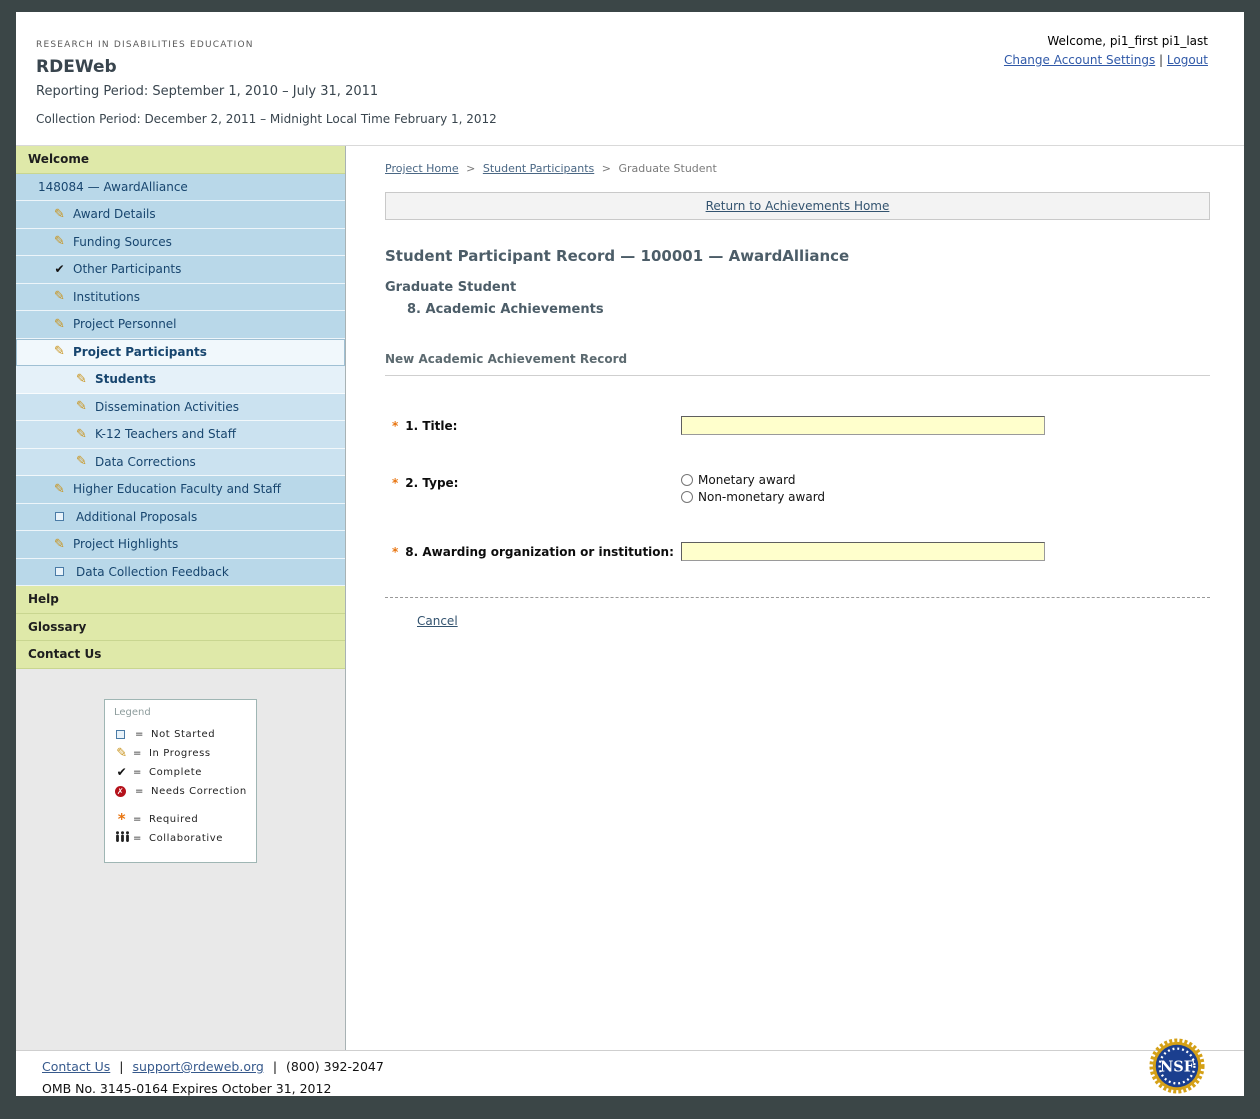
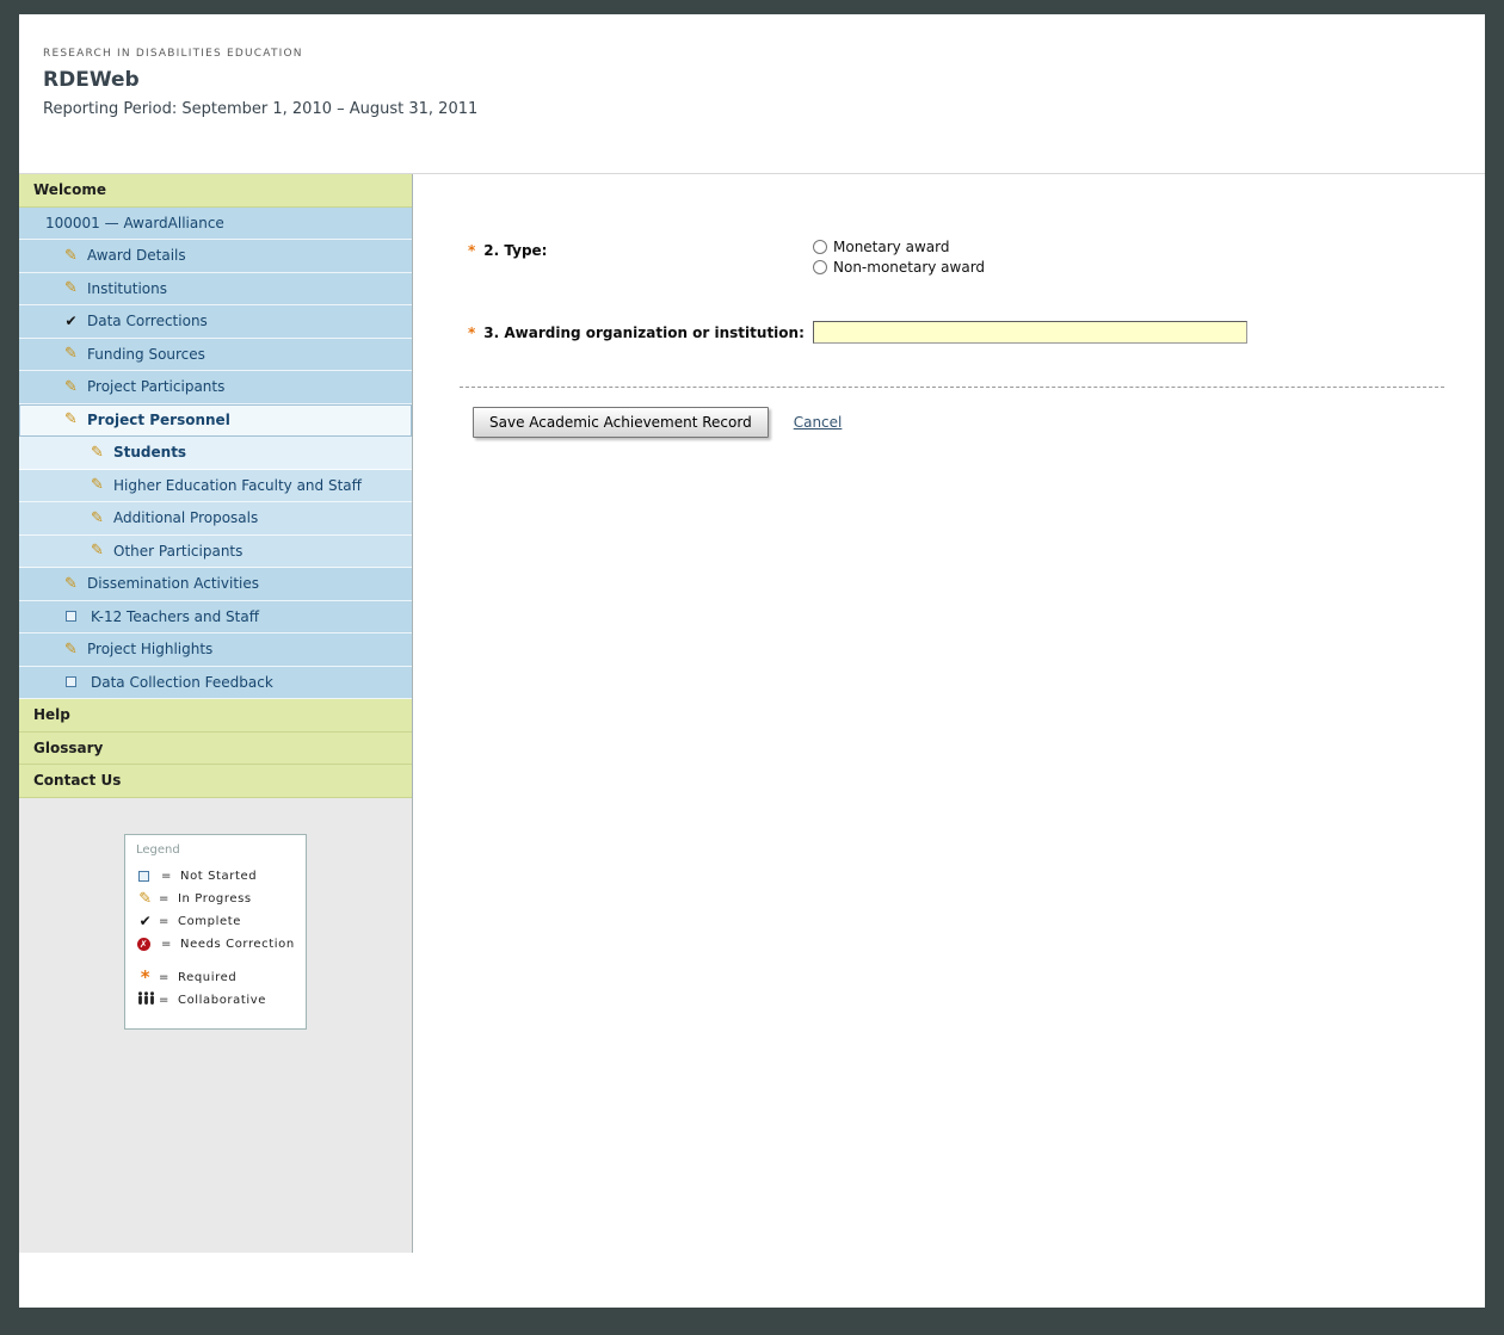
  RESEARCH IN DISABILITIES EDUCATION
  RDEWeb
- Reporting Period: September 1, 2010 – July 31, 2011
+ Reporting Period: September 1, 2010 – August 31, 2011
- Collection Period: December 2, 2011 – Midnight Local Time February 1, 2012
- Welcome, pi1_first pi1_last
- Change Account Settings | Logout
  Welcome
- 148084 — AwardAlliance
+ 100001 — AwardAlliance
  ✎
  Award Details
  ✎
- Funding Sources
+ Institutions
  ✔
- Other Participants
+ Data Corrections
  ✎
- Institutions
+ Funding Sources
  ✎
- Project Personnel
+ Project Participants
  ✎
- Project Participants
+ Project Personnel
  ✎
  Students
  ✎
- Dissemination Activities
+ Higher Education Faculty and Staff
  ✎
- K-12 Teachers and Staff
+ Additional Proposals
  ✎
- Data Corrections
+ Other Participants
  ✎
- Higher Education Faculty and Staff
+ Dissemination Activities
- Additional Proposals
+ K-12 Teachers and Staff
  ✎
  Project Highlights
  Data Collection Feedback
  Help
  Glossary
  Contact Us
  Legend
  =
  Not Started
  ✎
  =
  In Progress
  ✔
  =
  Complete
  ✗
  =
  Needs Correction
  *
  =
  Required
  =
  Collaborative
- Project Home > Student Participants > Graduate Student
- Return to Achievements Home
- Student Participant Record — 100001 — AwardAlliance
- Graduate Student
- 8. Academic Achievements
- New Academic Achievement Record
- * 1. Title:
  * 2. Type:
  Monetary award
  Non-monetary award
- * 8. Awarding organization or institution:
+ * 3. Awarding organization or institution:
+ Save Academic Achievement Record
  Cancel
- Contact Us | support@rdeweb.org | (800) 392-2047
- OMB No. 3145-0164 Expires October 31, 2012
- NSF
